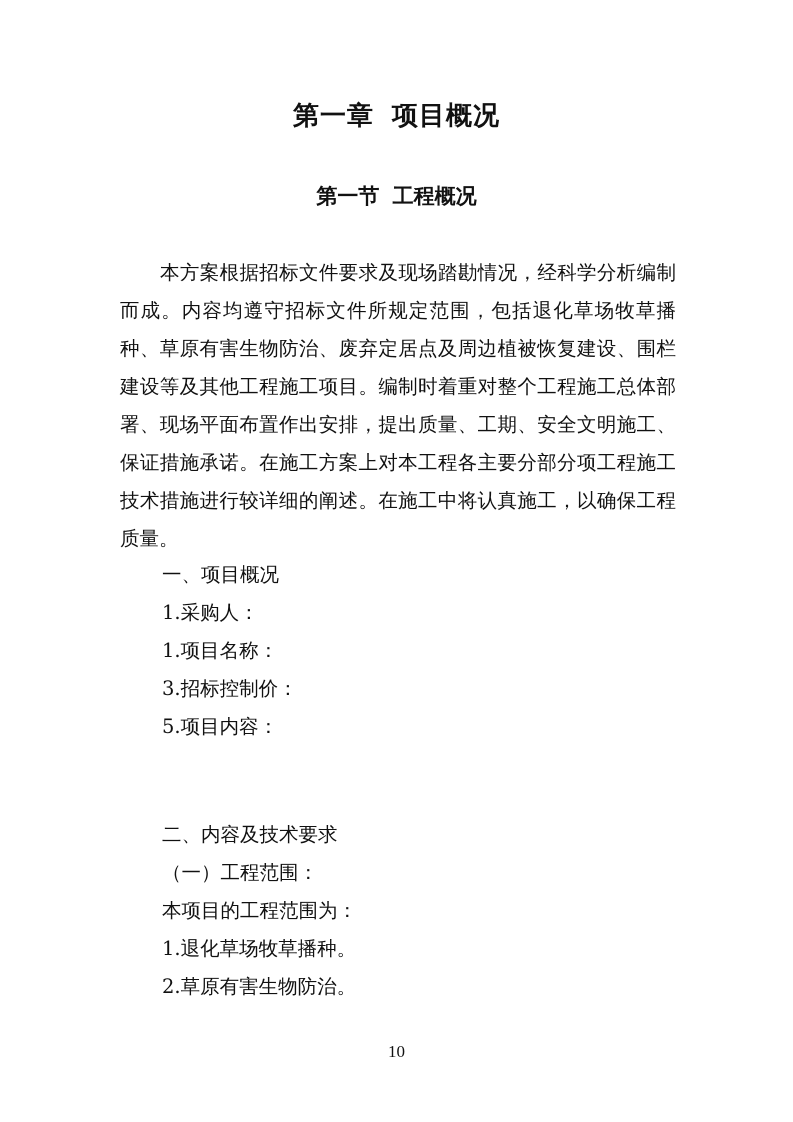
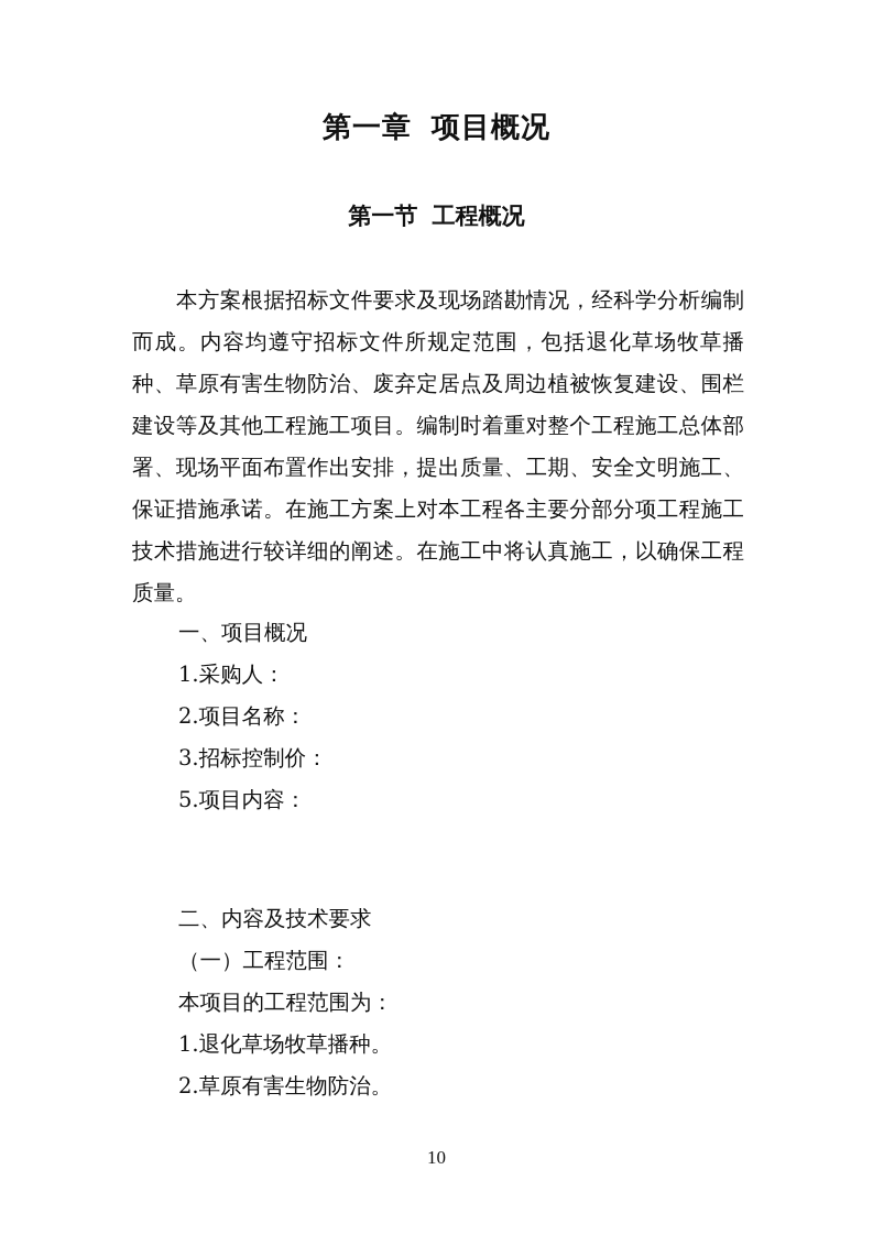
  第一章 项目概况
  第一节 工程概况
  本方案根据招标文件要求及现场踏勘情况，经科学分析编制而成。内容均遵守招标文件所规定范围，包括退化草场牧草播种、草原有害生物防治、废弃定居点及周边植被恢复建设、围栏建设等及其他工程施工项目。编制时着重对整个工程施工总体部署、现场平面布置作出安排，提出质量、工期、安全文明施工、保证措施承诺。在施工方案上对本工程各主要分部分项工程施工技术措施进行较详细的阐述。在施工中将认真施工，以确保工程质量。
  一、项目概况
  1.采购人：
- 1.项目名称：
+ 2.项目名称：
  3.招标控制价：
  5.项目内容：
  二、内容及技术要求
  （一）工程范围：
  本项目的工程范围为：
  1.退化草场牧草播种。
  2.草原有害生物防治。
  10
